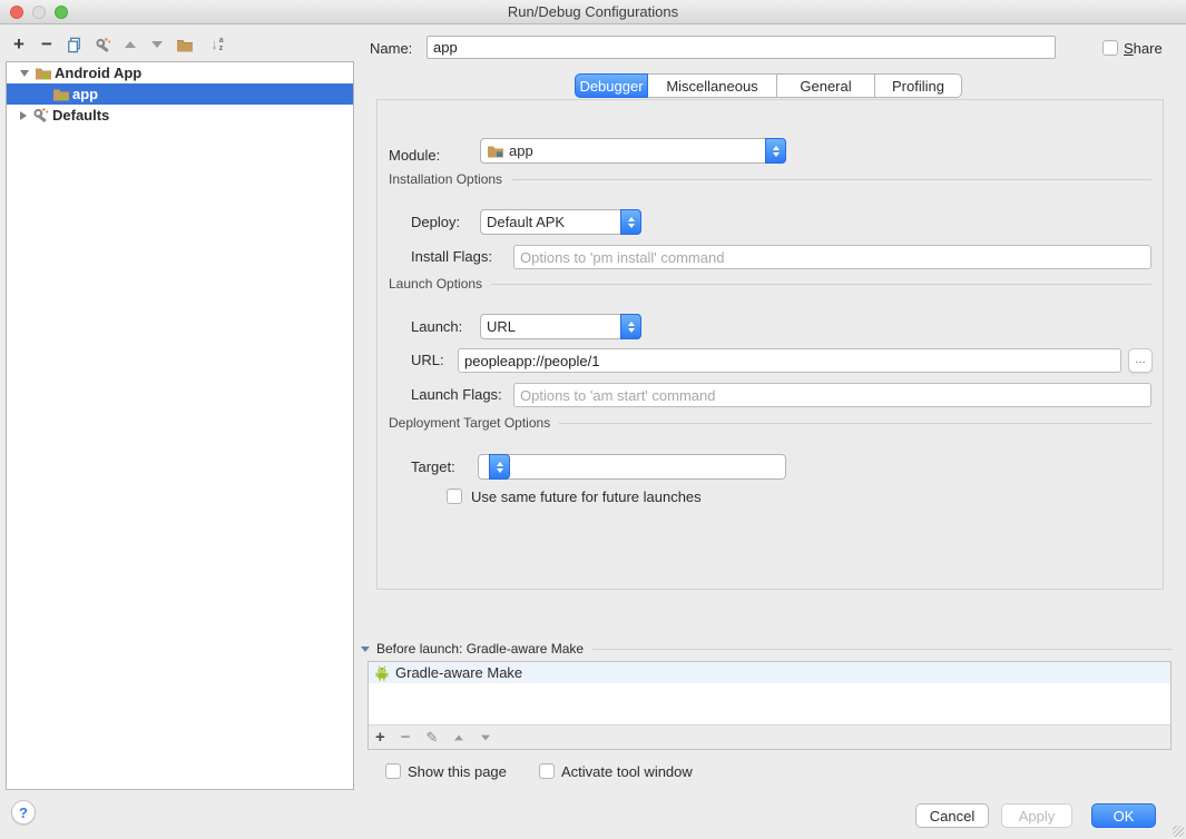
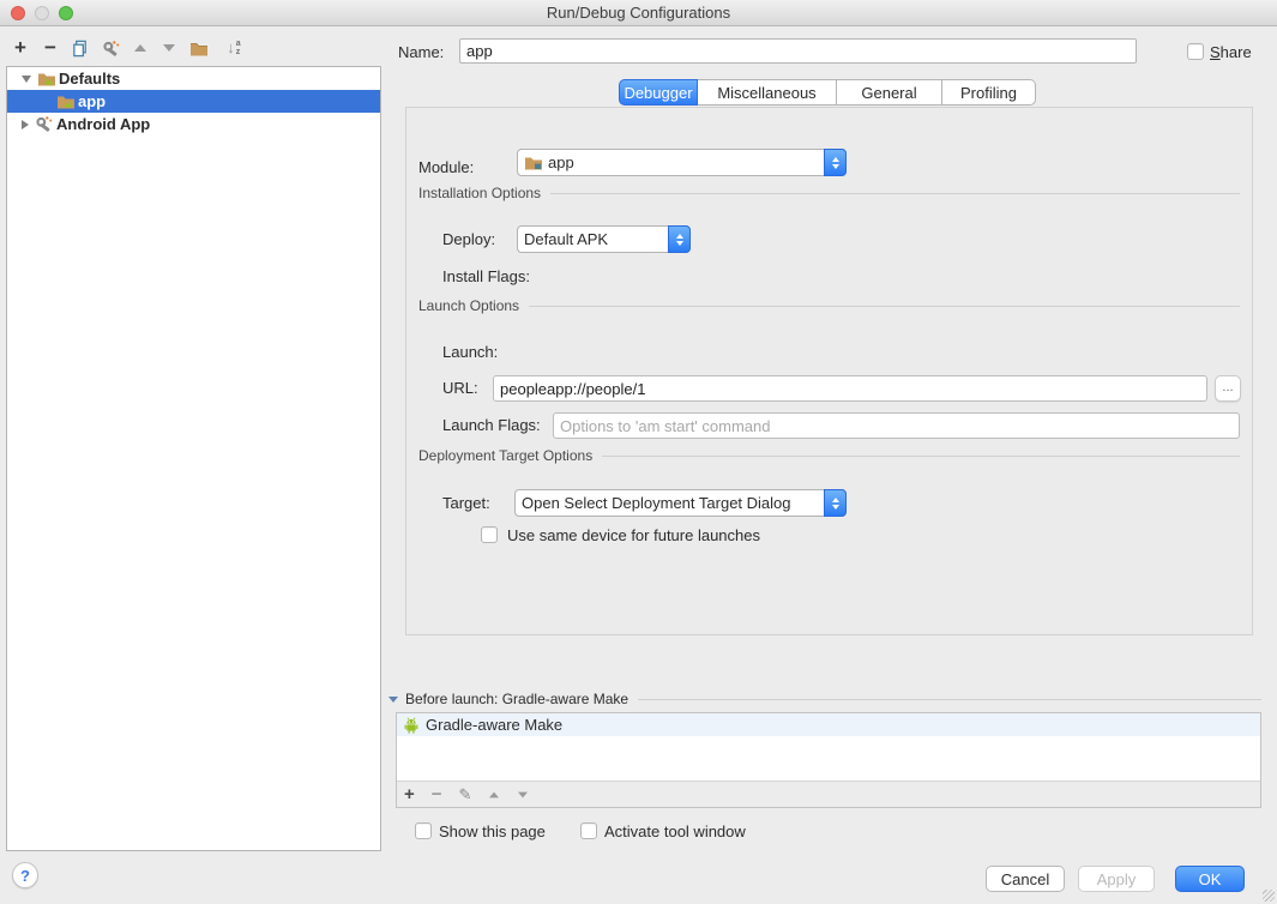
  Run/Debug Configurations
  +
  −
  ↓
- Android App
+ Defaults
  app
- Defaults
+ Android App
  ?
  Name:
  app
  Share
  Debugger
  Miscellaneous
  General
  Profiling
  Module:
  app
  Installation Options
  Deploy:
  Default APK
  Install Flags:
- Options to 'pm install' command
  Launch Options
  Launch:
- URL
  URL:
  peopleapp://people/1
  ...
  Launch Flags:
  Options to 'am start' command
  Deployment Target Options
  Target:
+ Open Select Deployment Target Dialog
- Use same future for future launches
+ Use same device for future launches
  Before launch: Gradle-aware Make
  Gradle-aware Make
  +
  −
  ✎
  Show this page
  Activate tool window
  Cancel
  Apply
  OK
